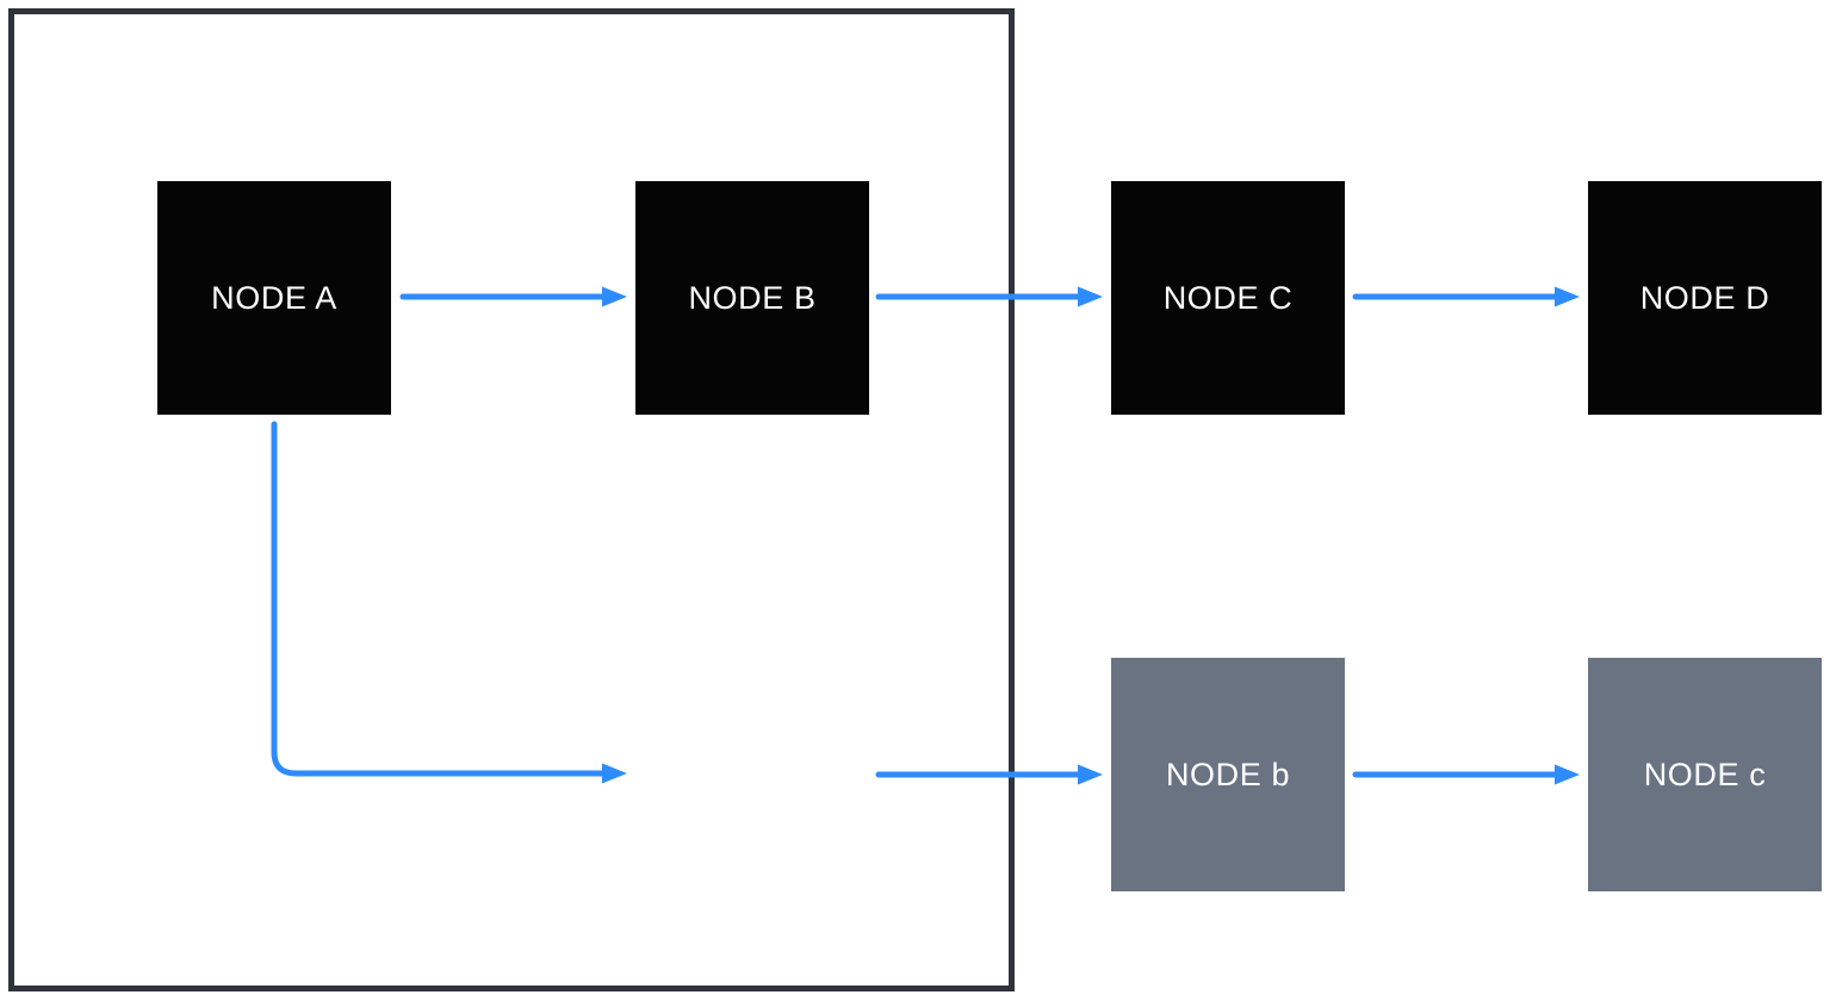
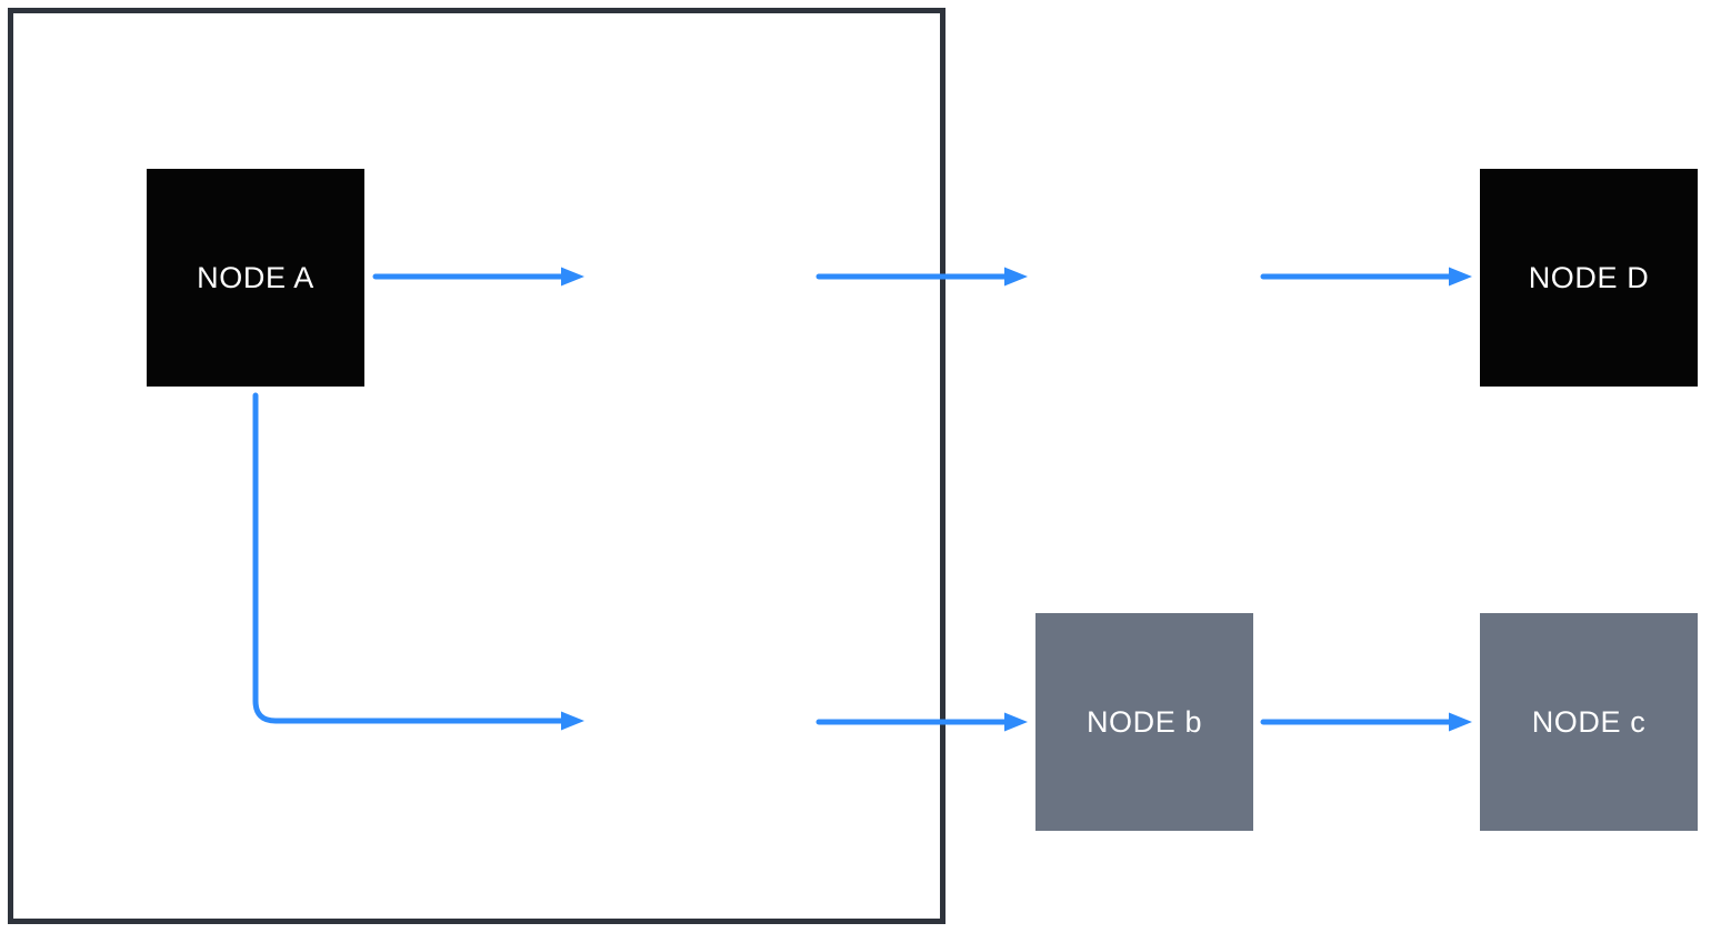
  NODE A
- NODE B
- NODE C
  NODE D
  NODE b
  NODE c
